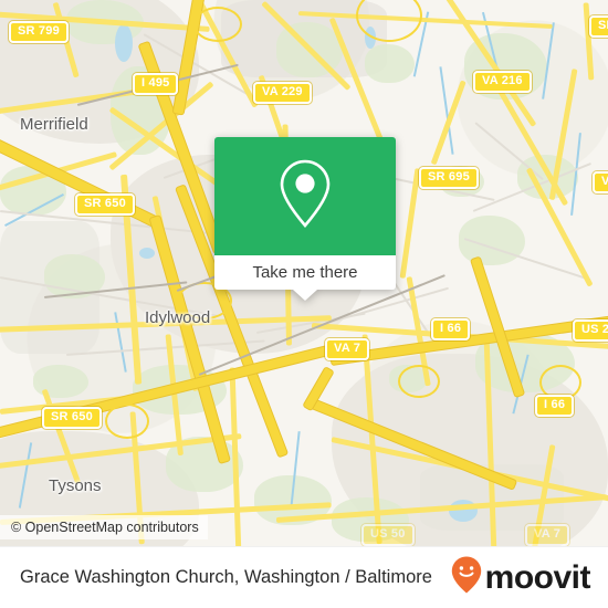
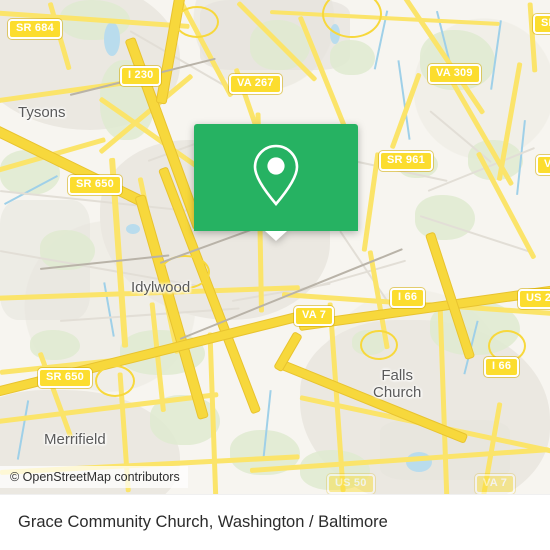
- Merrifield
+ Tysons
  Idylwood
+ Falls
+ Church
- Tysons
+ Merrifield
- SR 799
+ SR 684
- I 495
+ I 230
- VA 229
+ VA 267
- VA 216
+ VA 309
  SR 650
- SR 695
+ SR 961
  VA 7
  I 66
  US 2
  I 66
  SR 650
  US 50
  VA 7
  © OpenStreetMap contributors
- Take me there
- Grace Washington Church, Washington / Baltimore
+ Grace Community Church, Washington / Baltimore
- moovit
